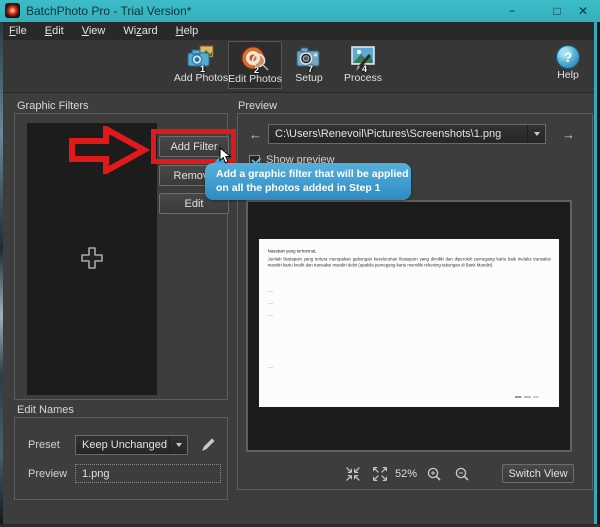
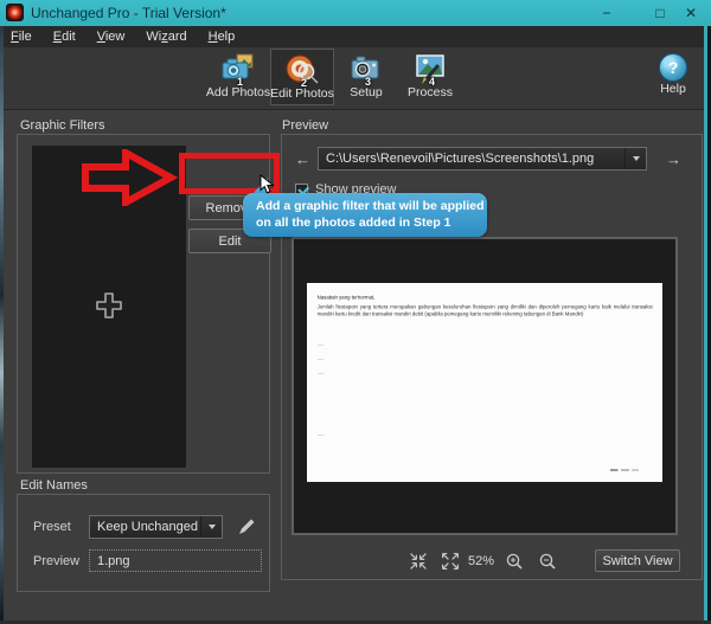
- BatchPhoto Pro - Trial Version*
+ Unchanged Pro - Trial Version*
  −
  □
  ✕
  File
  Edit
  View
  Wizard
  Help
  1
  Add Photos
  2
  Edit Photos
- 7
+ 3
  Setup
  4
  Process
  ?
  Help
  Graphic Filters
- Add Filter
  Edit
  Preview
  ←
  C:\Users\Renevoil\Pictures\Screenshots\1.png
  →
  Show preview
  52%
  Switch View
  Edit Names
  Preset
  Keep Unchanged
  Preview
  1.png
  Add a graphic filter that will be applied
  on all the photos added in Step 1
